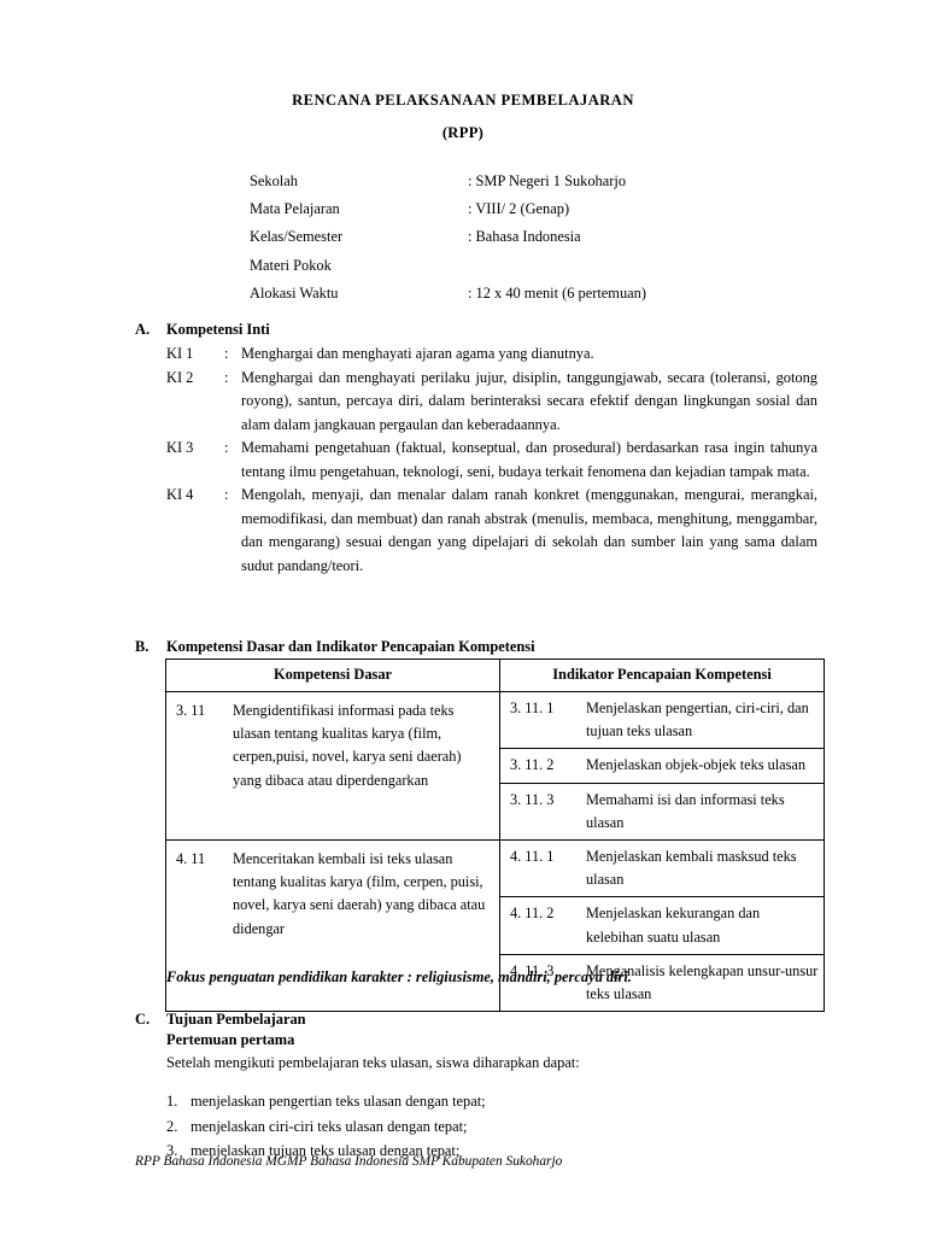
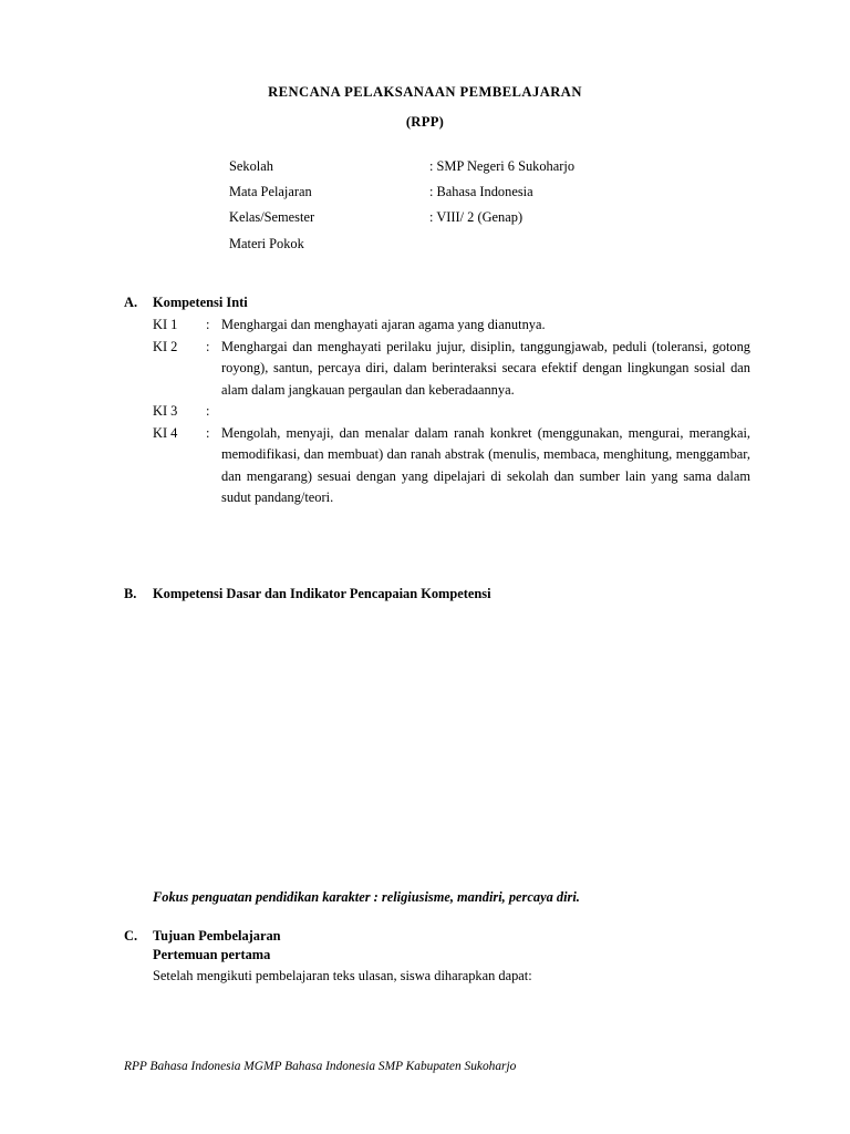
  RENCANA PELAKSANAAN PEMBELAJARAN
  (RPP)
  Sekolah
- : SMP Negeri 1 Sukoharjo
+ : SMP Negeri 6 Sukoharjo
  Mata Pelajaran
- : VIII/ 2 (Genap)
+ : Bahasa Indonesia
  Kelas/Semester
- : Bahasa Indonesia
+ : VIII/ 2 (Genap)
  Materi Pokok
- Alokasi Waktu
- : 12 x 40 menit (6 pertemuan)
  A.
  Kompetensi Inti
  KI 1
  :
  Menghargai dan menghayati ajaran agama yang dianutnya.
  KI 2
  :
- Menghargai dan menghayati perilaku jujur, disiplin, tanggungjawab, secara (toleransi, gotong royong), santun, percaya diri, dalam berinteraksi secara efektif dengan lingkungan sosial dan alam dalam jangkauan pergaulan dan keberadaannya.
+ Menghargai dan menghayati perilaku jujur, disiplin, tanggungjawab, peduli (toleransi, gotong royong), santun, percaya diri, dalam berinteraksi secara efektif dengan lingkungan sosial dan alam dalam jangkauan pergaulan dan keberadaannya.
  KI 3
  :
- Memahami pengetahuan (faktual, konseptual, dan prosedural) berdasarkan rasa ingin tahunya tentang ilmu pengetahuan, teknologi, seni, budaya terkait fenomena dan kejadian tampak mata.
  KI 4
  :
  Mengolah, menyaji, dan menalar dalam ranah konkret (menggunakan, mengurai, merangkai, memodifikasi, dan membuat) dan ranah abstrak (menulis, membaca, menghitung, menggambar, dan mengarang) sesuai dengan yang dipelajari di sekolah dan sumber lain yang sama dalam sudut pandang/teori.
  B.
  Kompetensi Dasar dan Indikator Pencapaian Kompetensi
- Kompetensi Dasar	Indikator Pencapaian Kompetensi
- 3. 11 Mengidentifikasi informasi pada teks ulasan tentang kualitas karya (film, cerpen,puisi, novel, karya seni daerah) yang dibaca atau diperdengarkan	3. 11. 1 Menjelaskan pengertian, ciri-ciri, dan tujuan teks ulasan 3. 11. 2 Menjelaskan objek-objek teks ulasan 3. 11. 3 Memahami isi dan informasi teks ulasan
- 4. 11 Menceritakan kembali isi teks ulasan tentang kualitas karya (film, cerpen, puisi, novel, karya seni daerah) yang dibaca atau didengar	4. 11. 1 Menjelaskan kembali masksud teks ulasan 4. 11. 2 Menjelaskan kekurangan dan kelebihan suatu ulasan 4. 11. 3 Menganalisis kelengkapan unsur-unsur teks ulasan
  Fokus penguatan pendidikan karakter : religiusisme, mandiri, percaya diri.
  C.
  Tujuan Pembelajaran
  Pertemuan pertama
  Setelah mengikuti pembelajaran teks ulasan, siswa diharapkan dapat:
- 1.
- menjelaskan pengertian teks ulasan dengan tepat;
- 2.
- menjelaskan ciri-ciri teks ulasan dengan tepat;
- 3.
- menjelaskan tujuan teks ulasan dengan tepat;
  RPP Bahasa Indonesia MGMP Bahasa Indonesia SMP Kabupaten Sukoharjo
